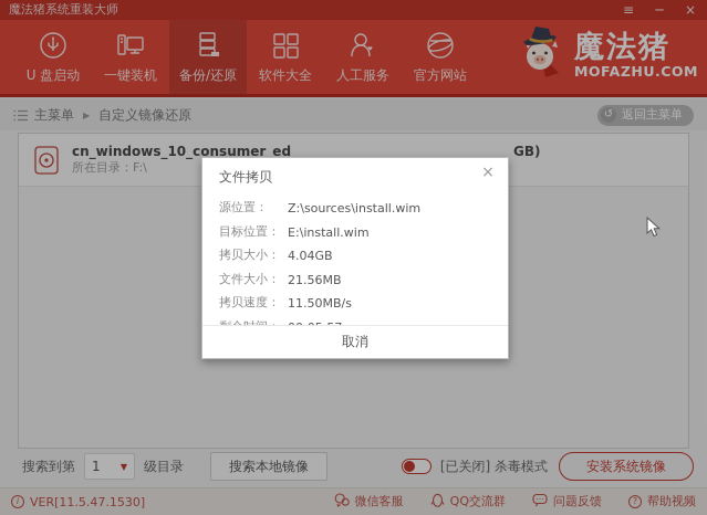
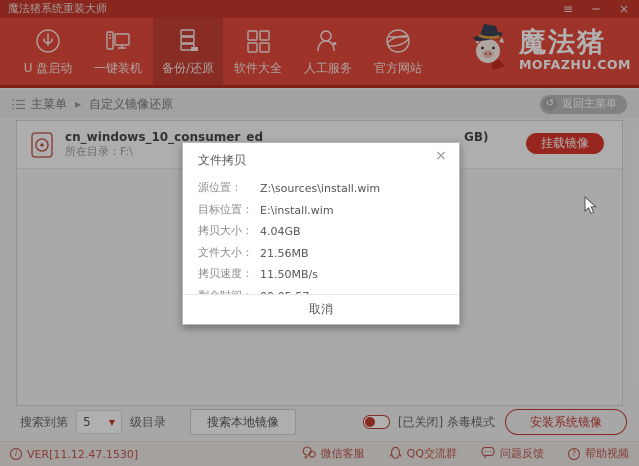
  魔法猪系统重装大师
  ≡
  ─
  ×
  U 盘启动
  一键装机
  备份/还原
  软件大全
  人工服务
  官方网站
  魔法猪
  MOFAZHU.COM
  主菜单
  ▶
  自定义镜像还原
  ↺
  返回主菜单
  cn_windows_10_consumer_ed
  所在目录：F:\
  GB)
+ 挂载镜像
  搜索到第
- 1
+ 5
  ▼
  级目录
  搜索本地镜像
  [已关闭] 杀毒模式
  安装系统镜像
  i
- VER[11.5.47.1530]
+ VER[11.12.47.1530]
  微信客服
  QQ交流群
  问题反馈
  ?
  帮助视频
  文件拷贝
  ×
  源位置：
  Z:\sources\install.wim
  目标位置：
  E:\install.wim
  拷贝大小：
  4.04GB
  文件大小：
  21.56MB
  拷贝速度：
  11.50MB/s
  取消
